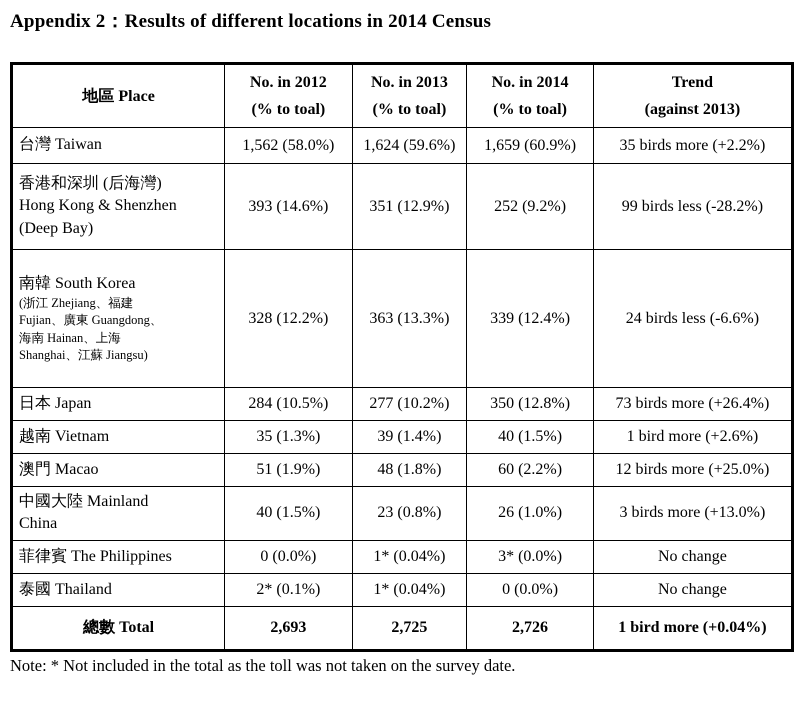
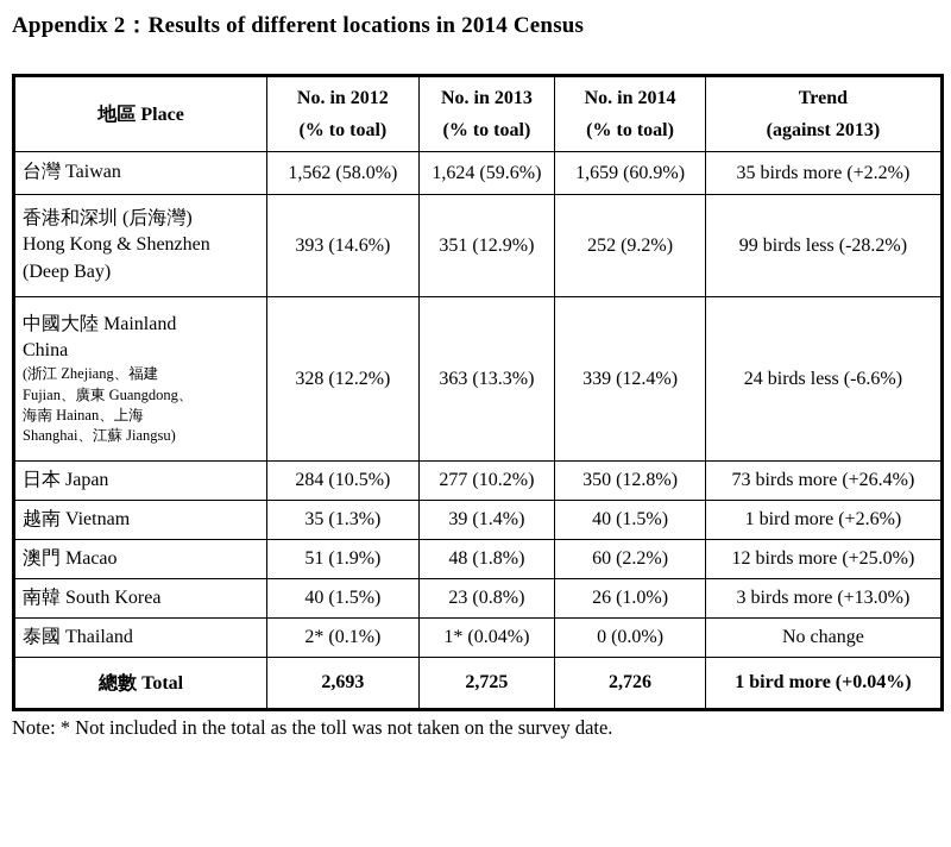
  Appendix 2：Results of different locations in 2014 Census
  地區 Place	No. in 2012(% to toal)	No. in 2013(% to toal)	No. in 2014(% to toal)	Trend(against 2013)
  台灣 Taiwan	1,562 (58.0%)	1,624 (59.6%)	1,659 (60.9%)	35 birds more (+2.2%)
  香港和深圳 (后海灣) Hong Kong & Shenzhen (Deep Bay)	393 (14.6%)	351 (12.9%)	252 (9.2%)	99 birds less (-28.2%)
- 南韓 South Korea(浙江 Zhejiang、福建 Fujian、廣東 Guangdong、 海南 Hainan、上海 Shanghai、江蘇 Jiangsu)	328 (12.2%)	363 (13.3%)	339 (12.4%)	24 birds less (-6.6%)
+ 中國大陸 Mainland China(浙江 Zhejiang、福建 Fujian、廣東 Guangdong、 海南 Hainan、上海 Shanghai、江蘇 Jiangsu)	328 (12.2%)	363 (13.3%)	339 (12.4%)	24 birds less (-6.6%)
  日本 Japan	284 (10.5%)	277 (10.2%)	350 (12.8%)	73 birds more (+26.4%)
  越南 Vietnam	35 (1.3%)	39 (1.4%)	40 (1.5%)	1 bird more (+2.6%)
  澳門 Macao	51 (1.9%)	48 (1.8%)	60 (2.2%)	12 birds more (+25.0%)
- 中國大陸 Mainland China	40 (1.5%)	23 (0.8%)	26 (1.0%)	3 birds more (+13.0%)
+ 南韓 South Korea	40 (1.5%)	23 (0.8%)	26 (1.0%)	3 birds more (+13.0%)
- 菲律賓 The Philippines	0 (0.0%)	1* (0.04%)	3* (0.0%)	No change
  泰國 Thailand	2* (0.1%)	1* (0.04%)	0 (0.0%)	No change
  總數 Total	2,693	2,725	2,726	1 bird more (+0.04%)
  Note: * Not included in the total as the toll was not taken on the survey date.
